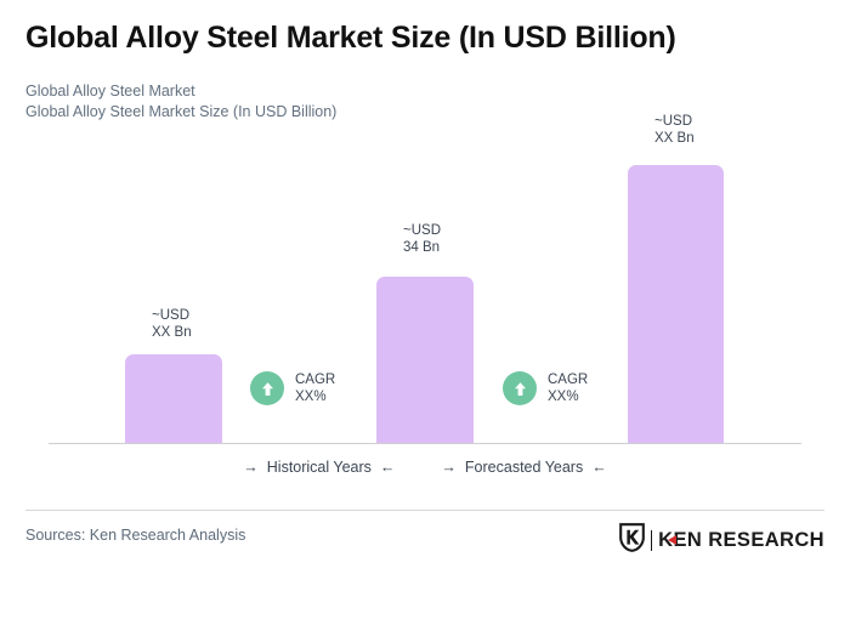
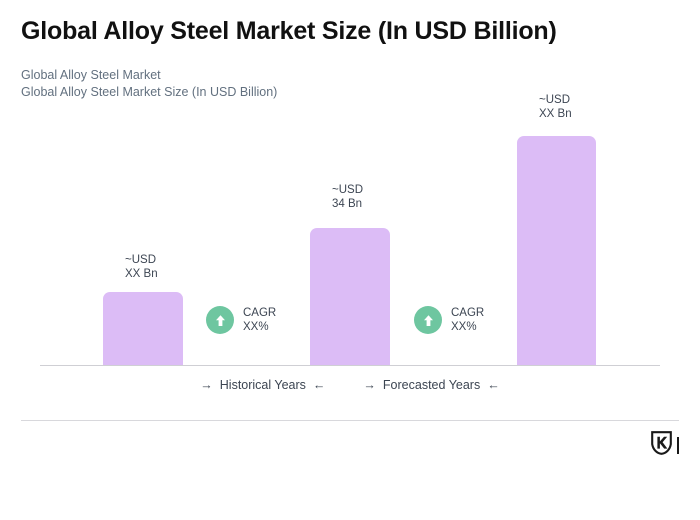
  Global Alloy Steel Market Size (In USD Billion)
  Global Alloy Steel Market
  Global Alloy Steel Market Size (In USD Billion)
  ~USD
  XX Bn
  CAGR
  XX%
  ~USD
  34 Bn
  CAGR
  XX%
  ~USD
  XX Bn
  →
  Historical Years
  ←
  →
  Forecasted Years
  ←
- Sources: Ken Research Analysis
- KEN RESEARCH
